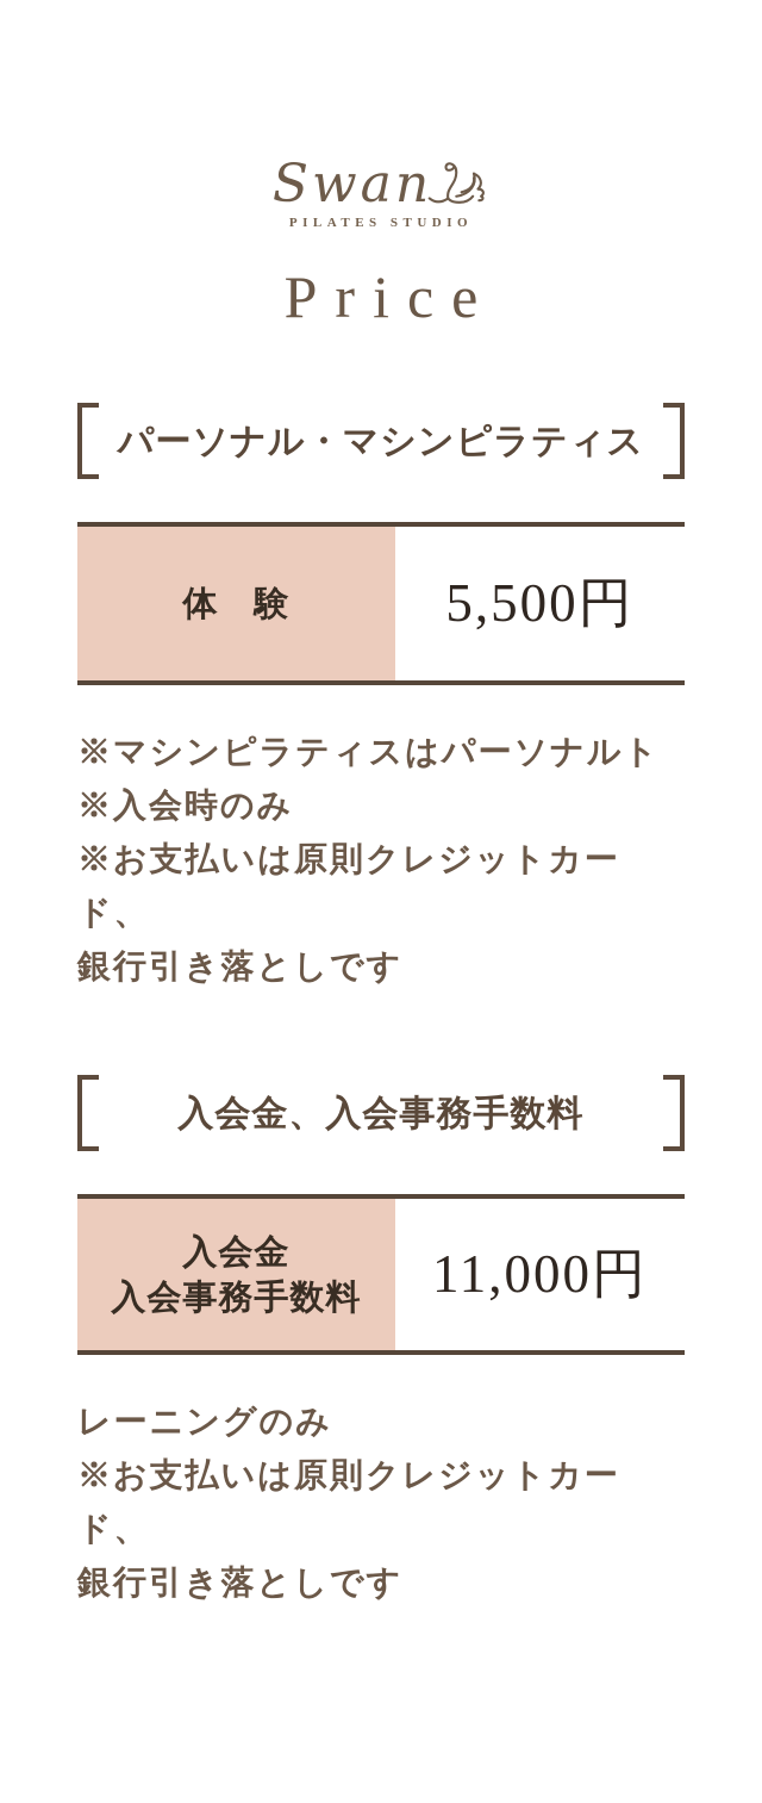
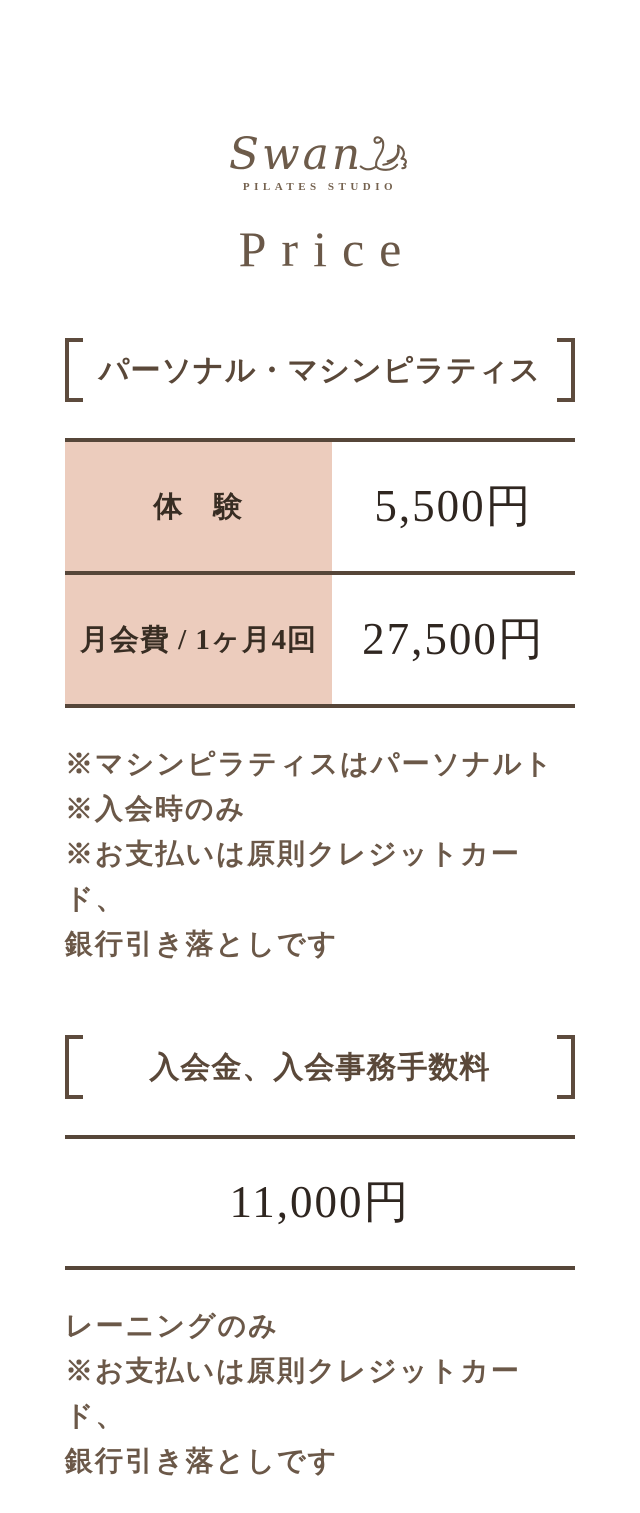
  Swan
  PILATES STUDIO
  Price
  パーソナル・マシンピラティス
  体 験
  5,500円
+ 月会費 / 1ヶ月4回
+ 27,500円
  ※マシンピラティスはパーソナルト
  ※入会時のみ
  ※お支払いは原則クレジットカード、
  銀行引き落としです
  入会金、入会事務手数料
- 入会金
- 入会事務手数料
  11,000円
  レーニングのみ
  ※お支払いは原則クレジットカード、
  銀行引き落としです
